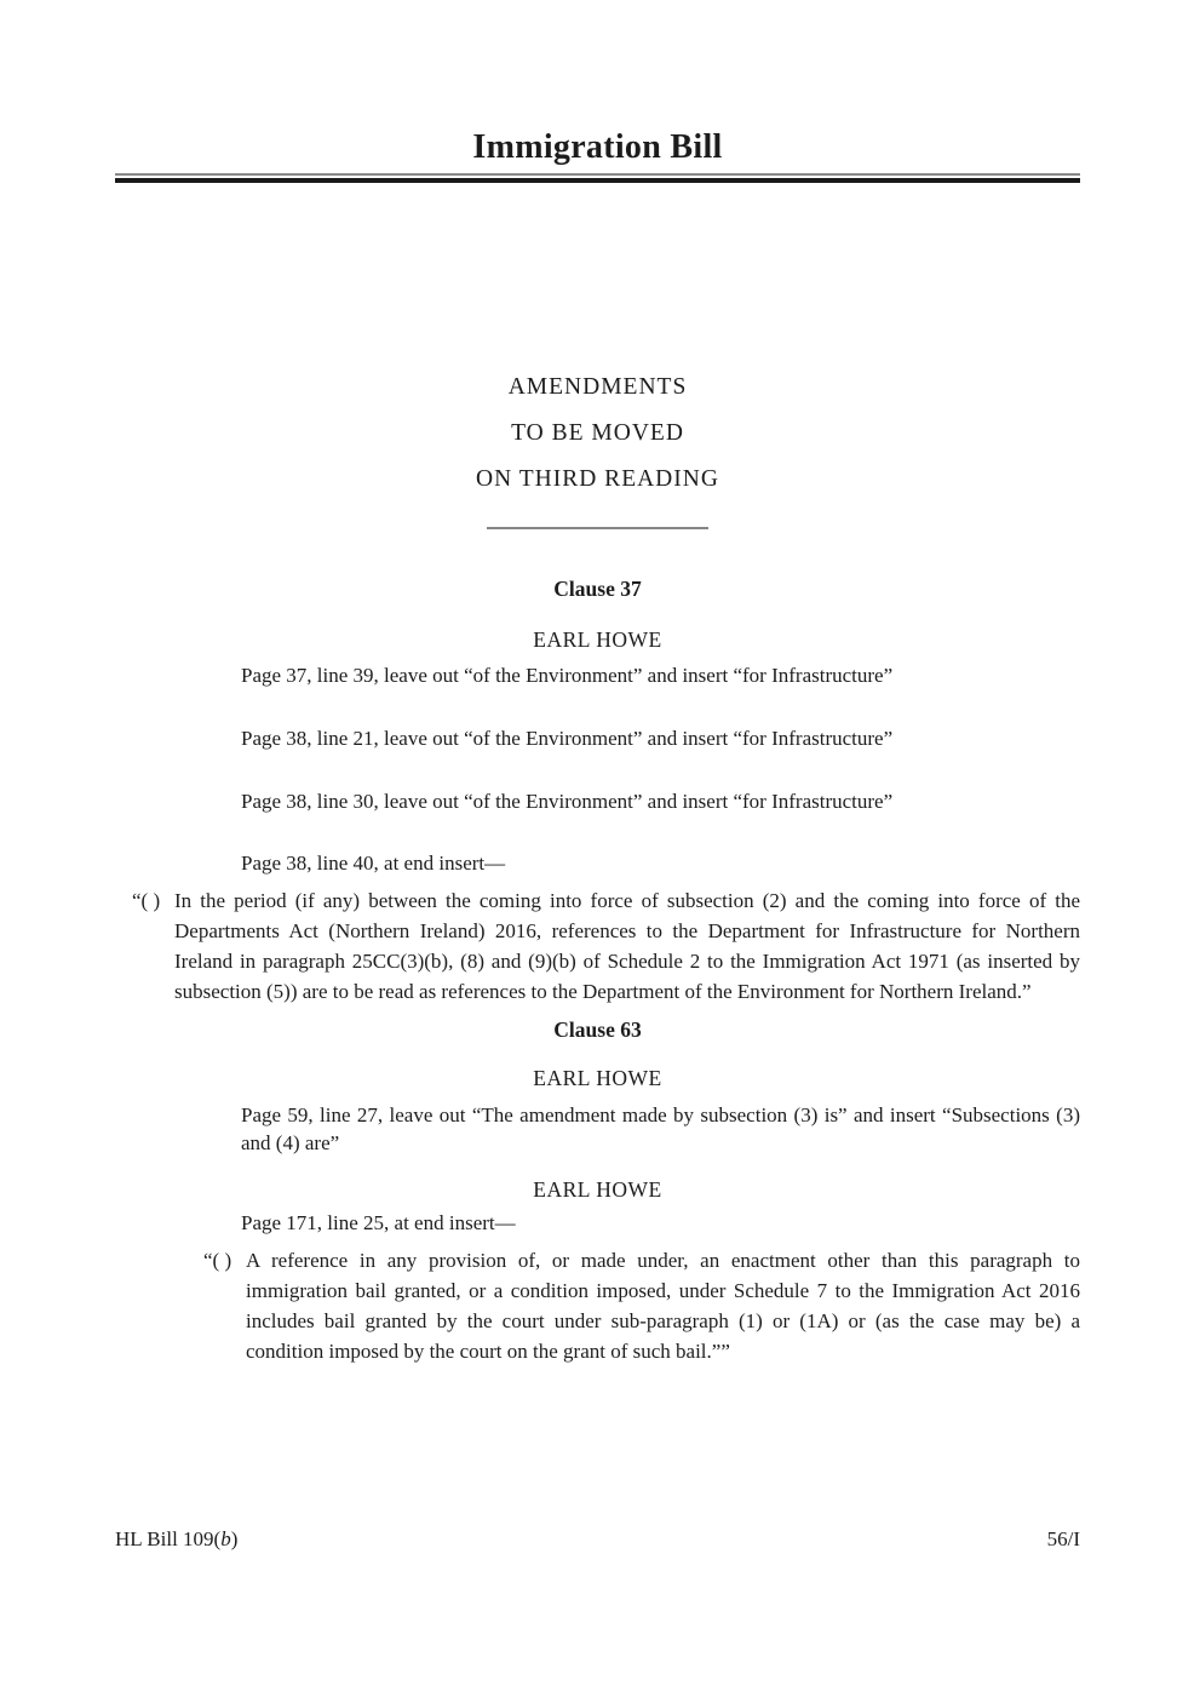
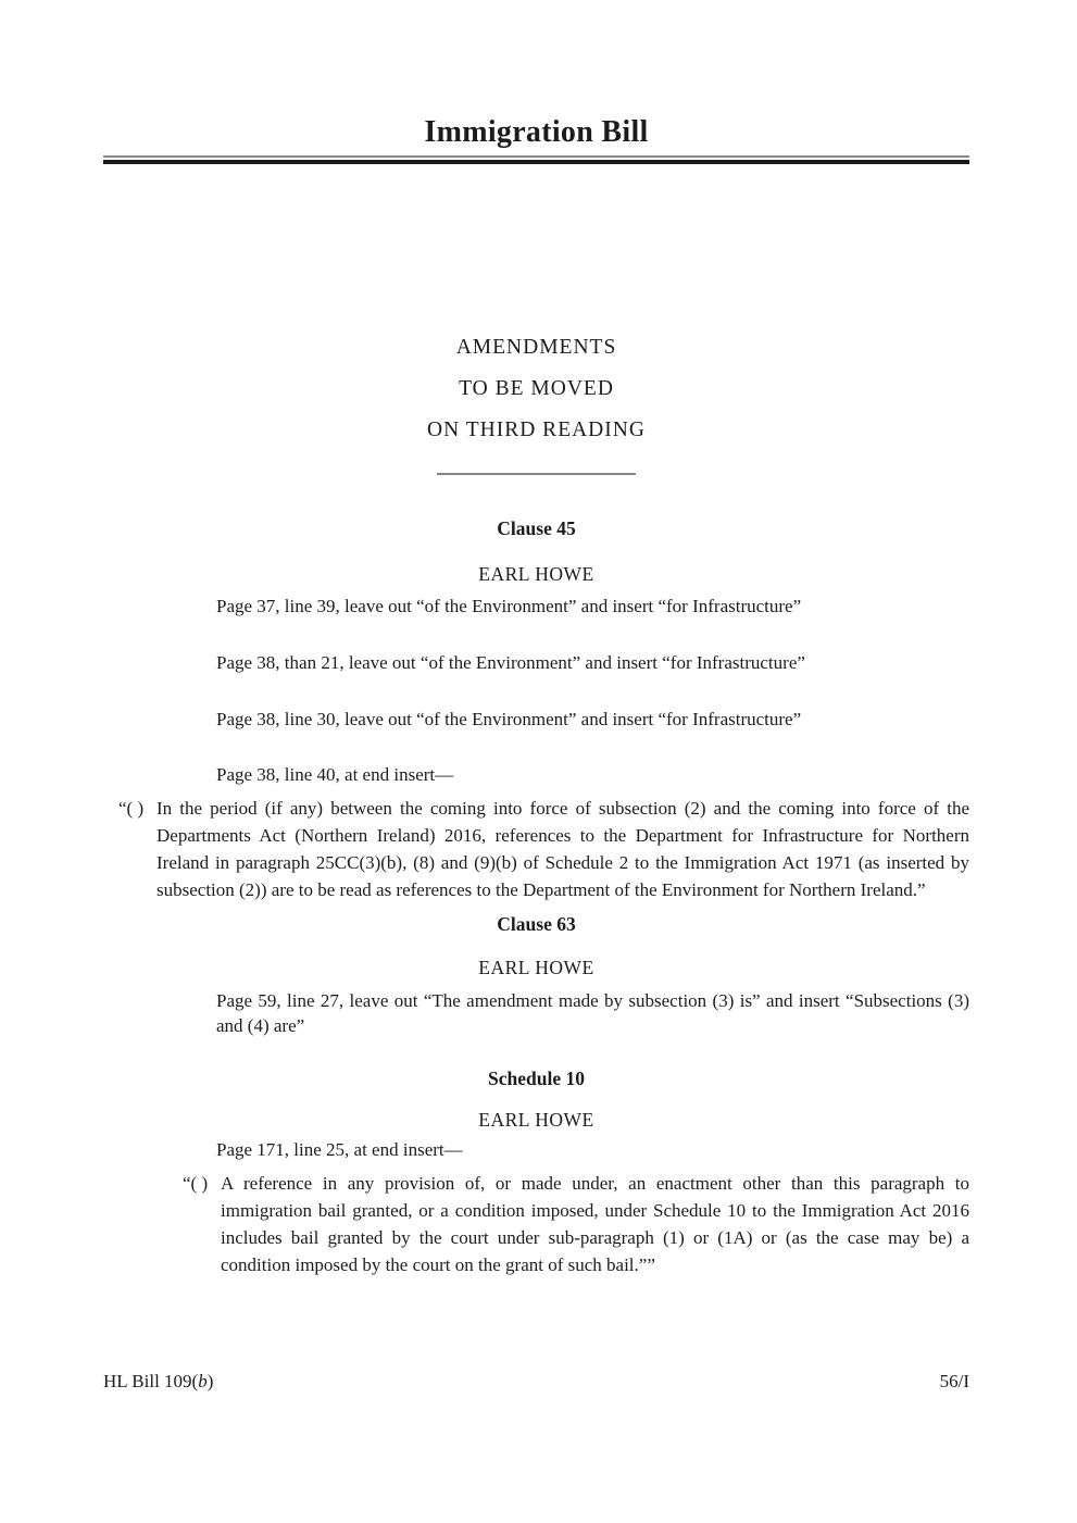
  Immigration Bill
  AMENDMENTS
  TO BE MOVED
  ON THIRD READING
- Clause 37
+ Clause 45
  EARL HOWE
  Page 37, line 39, leave out “of the Environment” and insert “for Infrastructure”
- Page 38, line 21, leave out “of the Environment” and insert “for Infrastructure”
+ Page 38, than 21, leave out “of the Environment” and insert “for Infrastructure”
  Page 38, line 30, leave out “of the Environment” and insert “for Infrastructure”
  Page 38, line 40, at end insert—
  “( )
- In the period (if any) between the coming into force of subsection (2) and the coming into force of the Departments Act (Northern Ireland) 2016, references to the Department for Infrastructure for Northern Ireland in paragraph 25CC(3)(b), (8) and (9)(b) of Schedule 2 to the Immigration Act 1971 (as inserted by subsection (5)) are to be read as references to the Department of the Environment for Northern Ireland.”
+ In the period (if any) between the coming into force of subsection (2) and the coming into force of the Departments Act (Northern Ireland) 2016, references to the Department for Infrastructure for Northern Ireland in paragraph 25CC(3)(b), (8) and (9)(b) of Schedule 2 to the Immigration Act 1971 (as inserted by subsection (2)) are to be read as references to the Department of the Environment for Northern Ireland.”
  Clause 63
  EARL HOWE
  Page 59, line 27, leave out “The amendment made by subsection (3) is” and insert “Subsections (3) and (4) are”
+ Schedule 10
  EARL HOWE
  Page 171, line 25, at end insert—
  “( )
- A reference in any provision of, or made under, an enactment other than this paragraph to immigration bail granted, or a condition imposed, under Schedule 7 to the Immigration Act 2016 includes bail granted by the court under sub-paragraph (1) or (1A) or (as the case may be) a condition imposed by the court on the grant of such bail.””
+ A reference in any provision of, or made under, an enactment other than this paragraph to immigration bail granted, or a condition imposed, under Schedule 10 to the Immigration Act 2016 includes bail granted by the court under sub-paragraph (1) or (1A) or (as the case may be) a condition imposed by the court on the grant of such bail.””
  HL Bill 109(b)
  56/I
